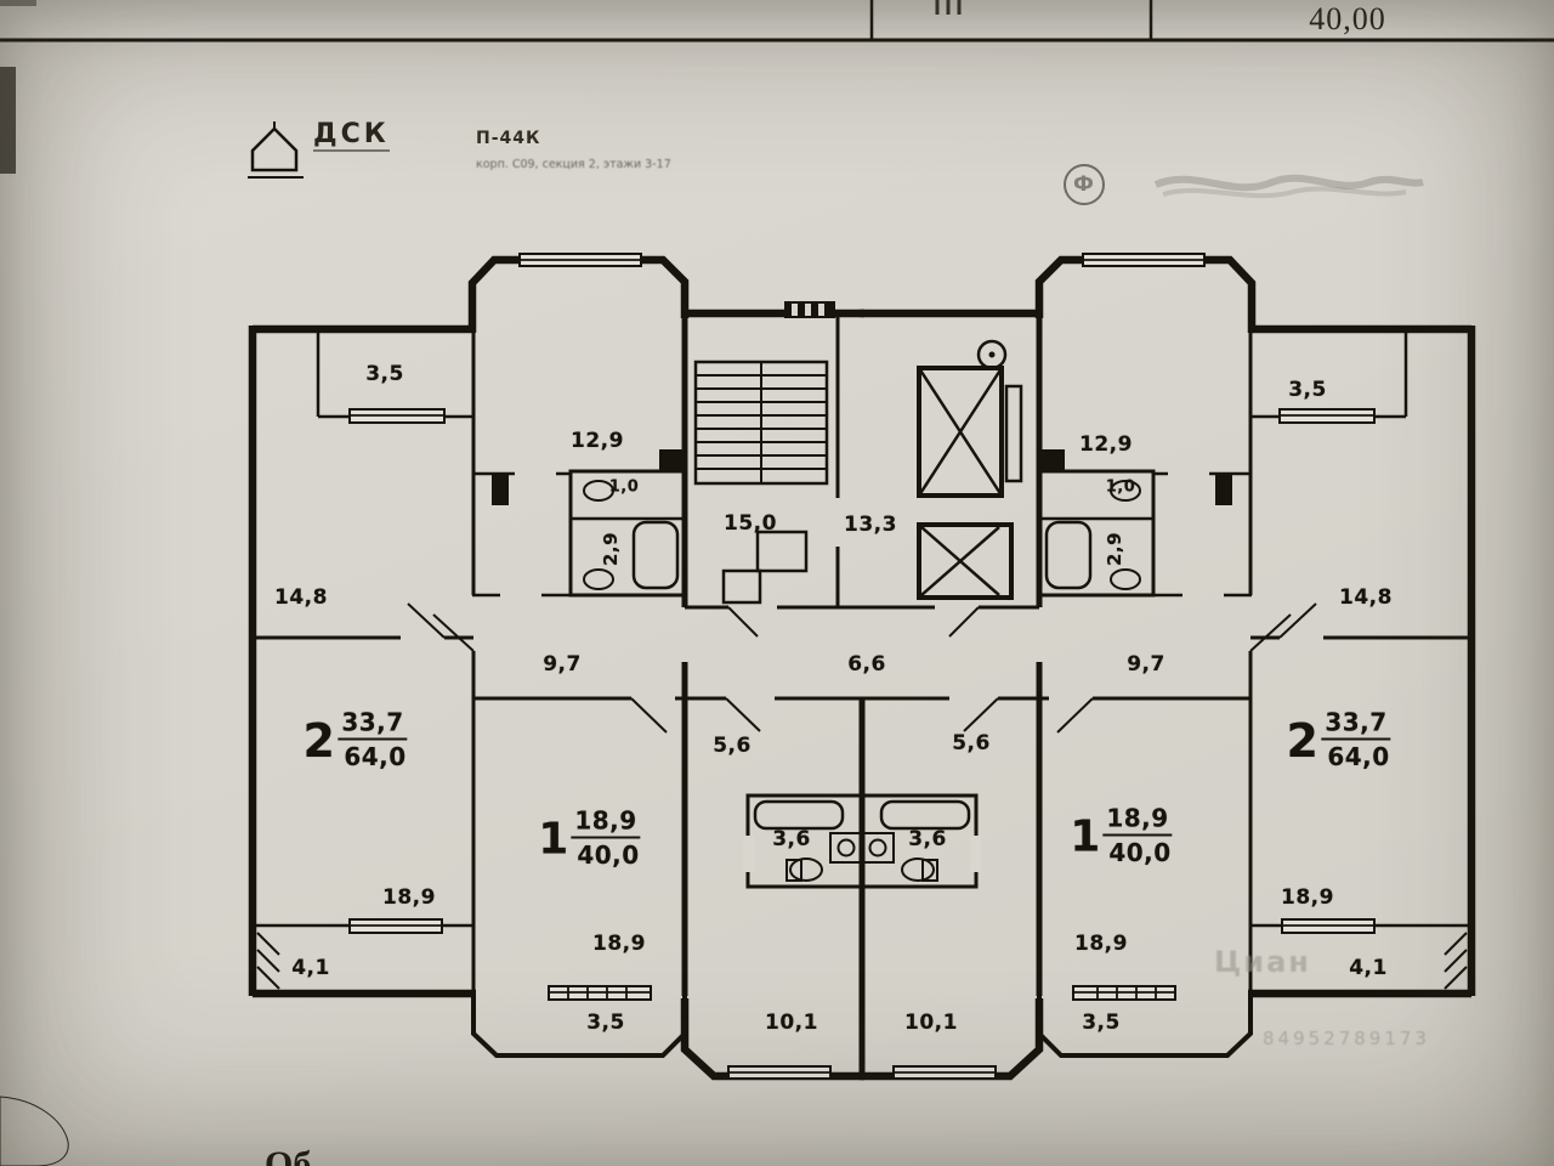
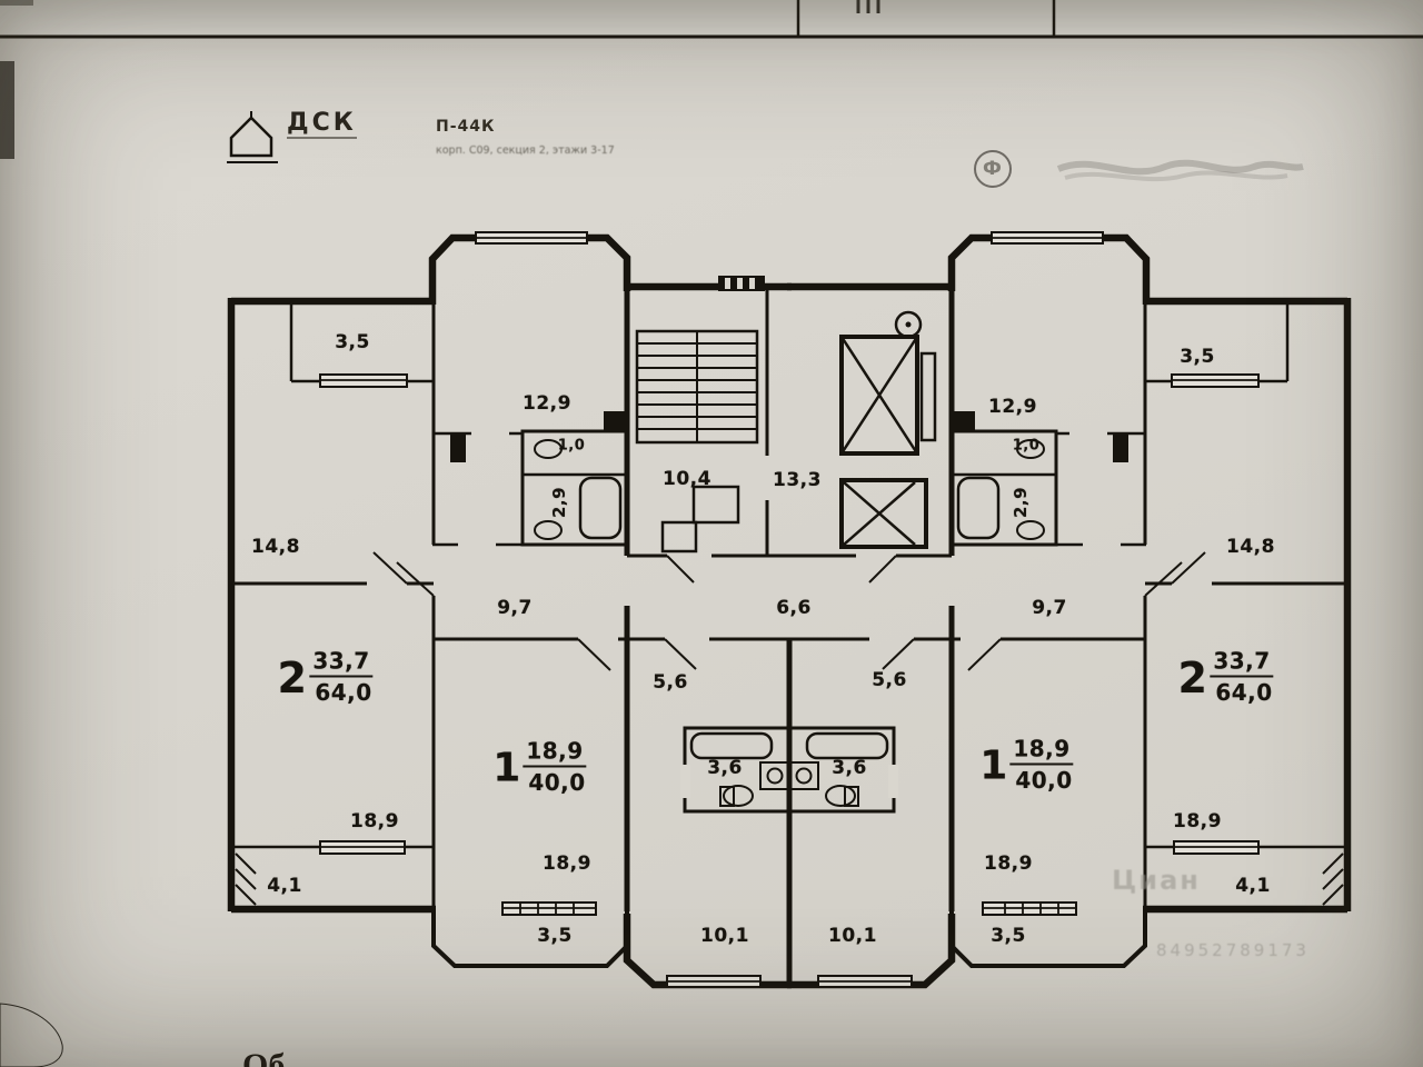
- 40,00
  ДСК
  П-44К
  корп. С09, секция 2, этажи 3-17
  Ф
  3,5
  12,9
  1,0
  14,8
- 15,0
+ 10,4
  13,3
  9,7
  6,6
  5,6
  3,6
  18,9
  18,9
  4,1
  3,5
  10,1
  2
  33,7
  64,0
  1
  18,9
  40,0
  3,5
  12,9
  1,0
  14,8
  9,7
  5,6
  3,6
  18,9
  18,9
  4,1
  3,5
  10,1
  2
  33,7
  64,0
  1
  18,9
  40,0
  Циан
  84952789173
  Об
